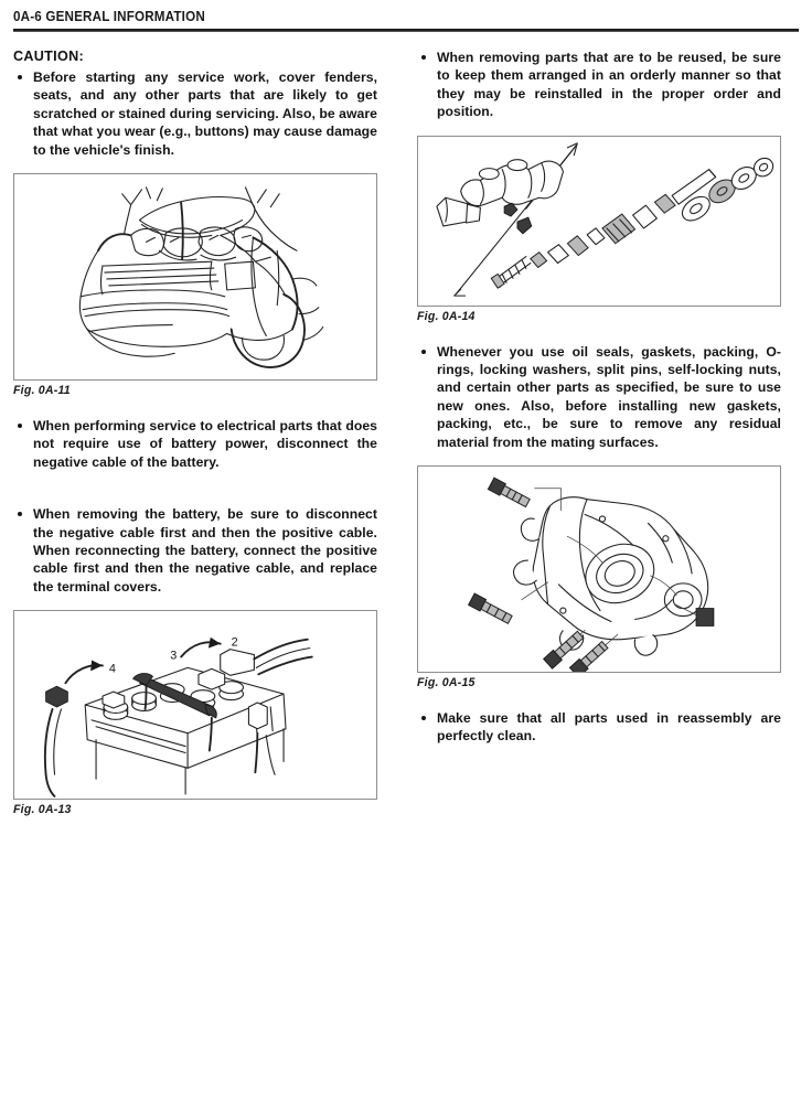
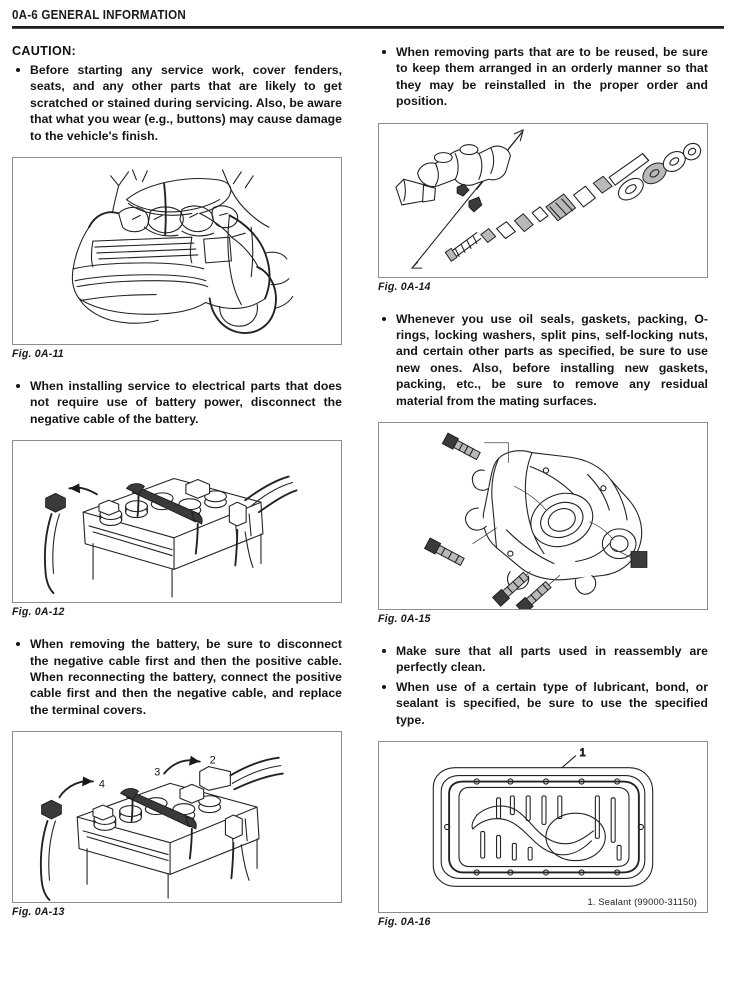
  0A-6 GENERAL INFORMATION
  CAUTION:
  Before starting any service work, cover fenders, seats, and any other parts that are likely to get scratched or stained during servicing. Also, be aware that what you wear (e.g., buttons) may cause damage to the vehicle's finish.
  Fig. 0A-11
- When performing service to electrical parts that does not require use of battery power, disconnect the negative cable of the battery.
+ When installing service to electrical parts that does not require use of battery power, disconnect the negative cable of the battery.
+ Fig. 0A-12
  When removing the battery, be sure to disconnect the negative cable first and then the positive cable. When reconnecting the battery, connect the positive cable first and then the negative cable, and replace the terminal covers.
  4
  3
  2
  Fig. 0A-13
  When removing parts that are to be reused, be sure to keep them arranged in an orderly manner so that they may be reinstalled in the proper order and position.
  Fig. 0A-14
  Whenever you use oil seals, gaskets, packing, O-rings, locking washers, split pins, self-locking nuts, and certain other parts as specified, be sure to use new ones. Also, before installing new gaskets, packing, etc., be sure to remove any residual material from the mating surfaces.
  Fig. 0A-15
  Make sure that all parts used in reassembly are perfectly clean.
+ When use of a certain type of lubricant, bond, or sealant is specified, be sure to use the specified type.
+ 1
+ 1. Sealant (99000-31150)
+ Fig. 0A-16
